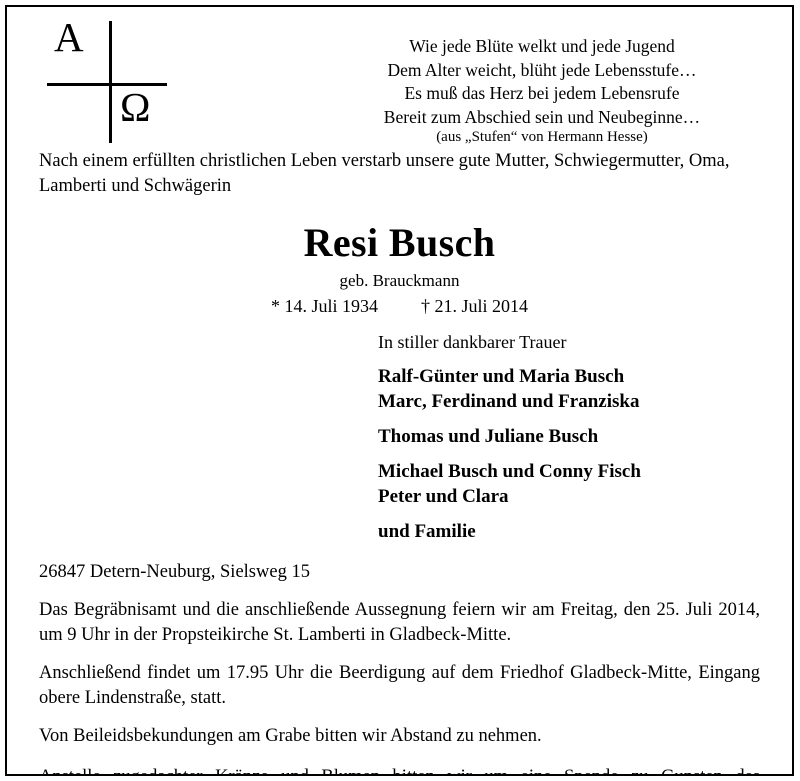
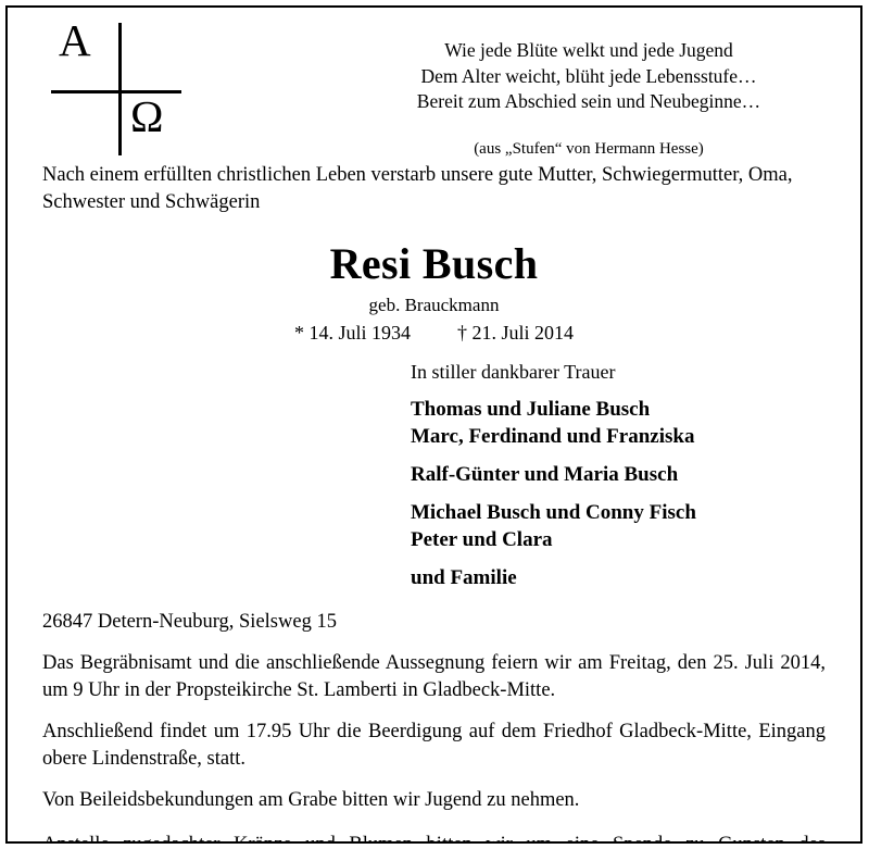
  A
  Ω
  Wie jede Blüte welkt und jede Jugend
  Dem Alter weicht, blüht jede Lebensstufe…
- Es muß das Herz bei jedem Lebensrufe
  Bereit zum Abschied sein und Neubeginne…
  (aus „Stufen“ von Hermann Hesse)
- Nach einem erfüllten christlichen Leben verstarb unsere gute Mutter, Schwiegermutter, Oma, Lamberti und Schwägerin
+ Nach einem erfüllten christlichen Leben verstarb unsere gute Mutter, Schwiegermutter, Oma, Schwester und Schwägerin
  Resi Busch
  geb. Brauckmann
  * 14. Juli 1934 † 21. Juli 2014
  In stiller dankbarer Trauer
- Ralf-Günter und Maria Busch
+ Thomas und Juliane Busch
  Marc, Ferdinand und Franziska
- Thomas und Juliane Busch
+ Ralf-Günter und Maria Busch
  Michael Busch und Conny Fisch
  Peter und Clara
  und Familie
  26847 Detern-Neuburg, Sielsweg 15
  Das Begräbnisamt und die anschließende Aussegnung feiern wir am Freitag, den 25. Juli 2014, um 9 Uhr in der Propsteikirche St. Lamberti in Gladbeck-Mitte.
  Anschließend findet um 17.95 Uhr die Beerdigung auf dem Friedhof Gladbeck-Mitte, Eingang obere Lindenstraße, statt.
- Von Beileidsbekundungen am Grabe bitten wir Abstand zu nehmen.
+ Von Beileidsbekundungen am Grabe bitten wir Jugend zu nehmen.
